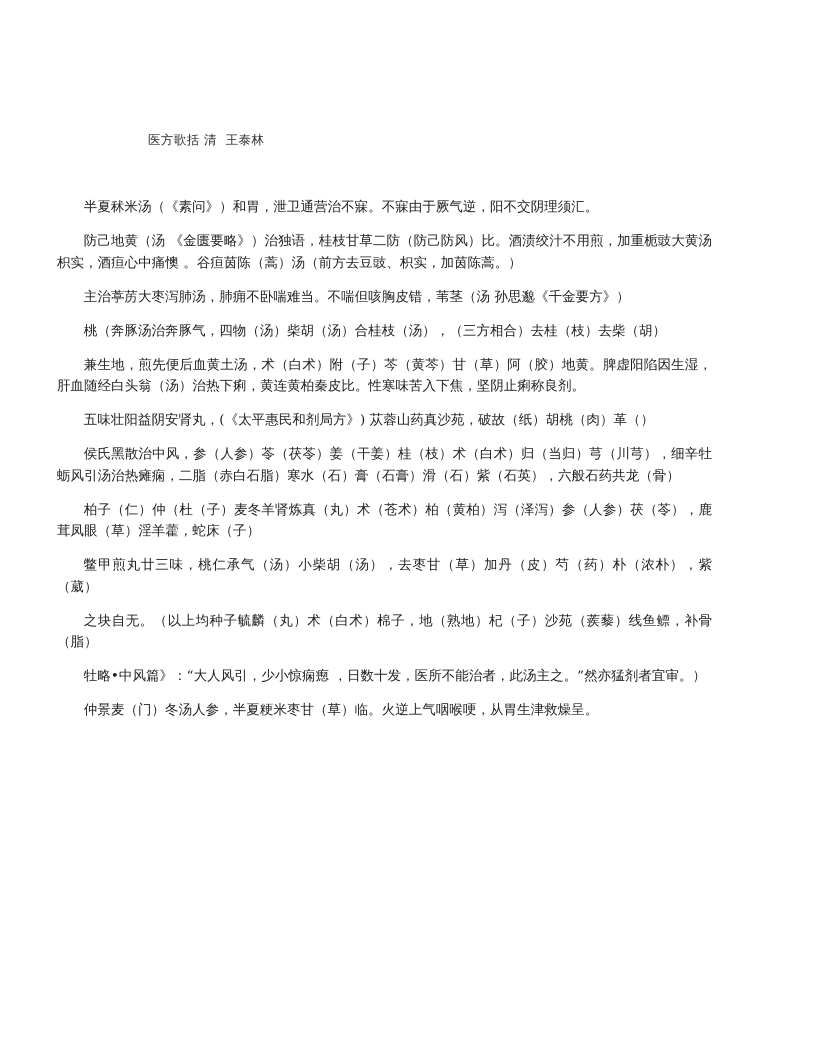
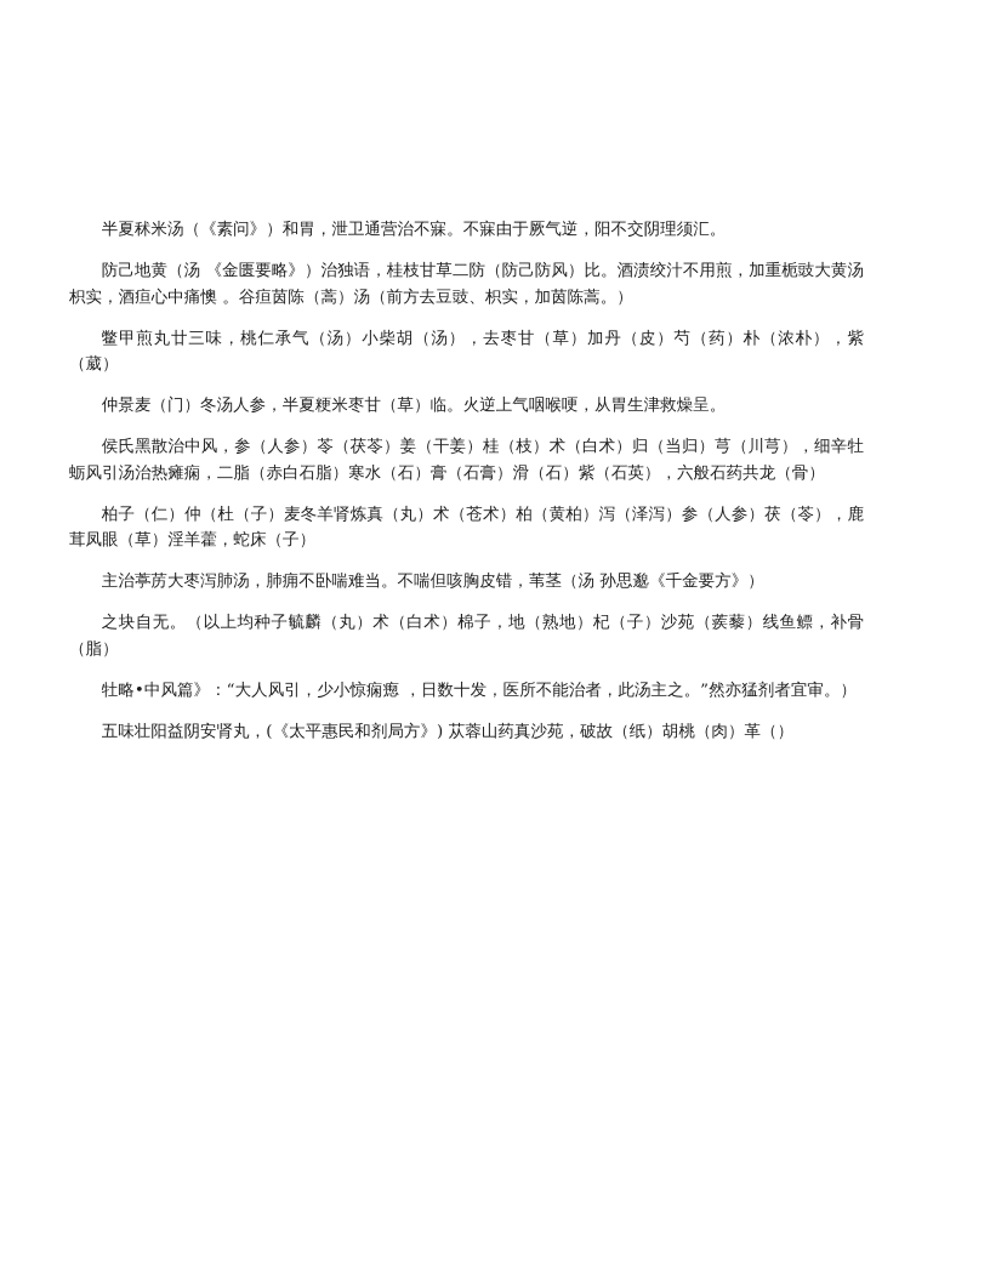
- 医方歌括 清 王泰林
  半夏秫米汤（《素问》）和胃，泄卫通营治不寐。不寐由于厥气逆，阳不交阴理须汇。
  防己地黄（汤 《金匮要略》）治独语，桂枝甘草二防（防己防风）比。酒渍绞汁不用煎，加重栀豉大黄汤枳实，酒疸心中痛懊 。谷疸茵陈（蒿）汤（前方去豆豉、枳实，加茵陈蒿。）
- 主治葶苈大枣泻肺汤，肺痈不卧喘难当。不喘但咳胸皮错，苇茎（汤 孙思邈《千金要方》）
+ 鳖甲煎丸廿三味，桃仁承气（汤）小柴胡（汤），去枣甘（草）加丹（皮）芍（药）朴（浓朴），紫（葳）
- 桃（奔豚汤治奔豚气，四物（汤）柴胡（汤）合桂枝（汤），（三方相合）去桂（枝）去柴（胡）
- 兼生地，煎先便后血黄土汤，术（白术）附（子）芩（黄芩）甘（草）阿（胶）地黄。脾虚阳陷因生湿，肝血随经白头翁（汤）治热下痢，黄连黄柏秦皮比。性寒味苦入下焦，坚阴止痢称良剂。
- 五味壮阳益阴安肾丸，(《太平惠民和剂局方》) 苁蓉山药真沙苑，破故（纸）胡桃（肉）革（）
+ 仲景麦（门）冬汤人参，半夏粳米枣甘（草）临。火逆上气咽喉哽，从胃生津救燥呈。
  侯氏黑散治中风，参（人参）苓（茯苓）姜（干姜）桂（枝）术（白术）归（当归）芎（川芎），细辛牡蛎风引汤治热瘫痫，二脂（赤白石脂）寒水（石）膏（石膏）滑（石）紫（石英），六般石药共龙（骨）
  柏子（仁）仲（杜（子）麦冬羊肾炼真（丸）术（苍术）柏（黄柏）泻（泽泻）参（人参）茯（苓），鹿茸凤眼（草）淫羊藿，蛇床（子）
- 鳖甲煎丸廿三味，桃仁承气（汤）小柴胡（汤），去枣甘（草）加丹（皮）芍（药）朴（浓朴），紫（葳）
+ 主治葶苈大枣泻肺汤，肺痈不卧喘难当。不喘但咳胸皮错，苇茎（汤 孙思邈《千金要方》）
  之块自无。（以上均种子毓麟（丸）术（白术）棉子，地（熟地）杞（子）沙苑（蒺藜）线鱼鳔，补骨（脂）
  牡略•中风篇》：“大人风引，少小惊痫瘛 ，日数十发，医所不能治者，此汤主之。”然亦猛剂者宜审。）
- 仲景麦（门）冬汤人参，半夏粳米枣甘（草）临。火逆上气咽喉哽，从胃生津救燥呈。
+ 五味壮阳益阴安肾丸，(《太平惠民和剂局方》) 苁蓉山药真沙苑，破故（纸）胡桃（肉）革（）
